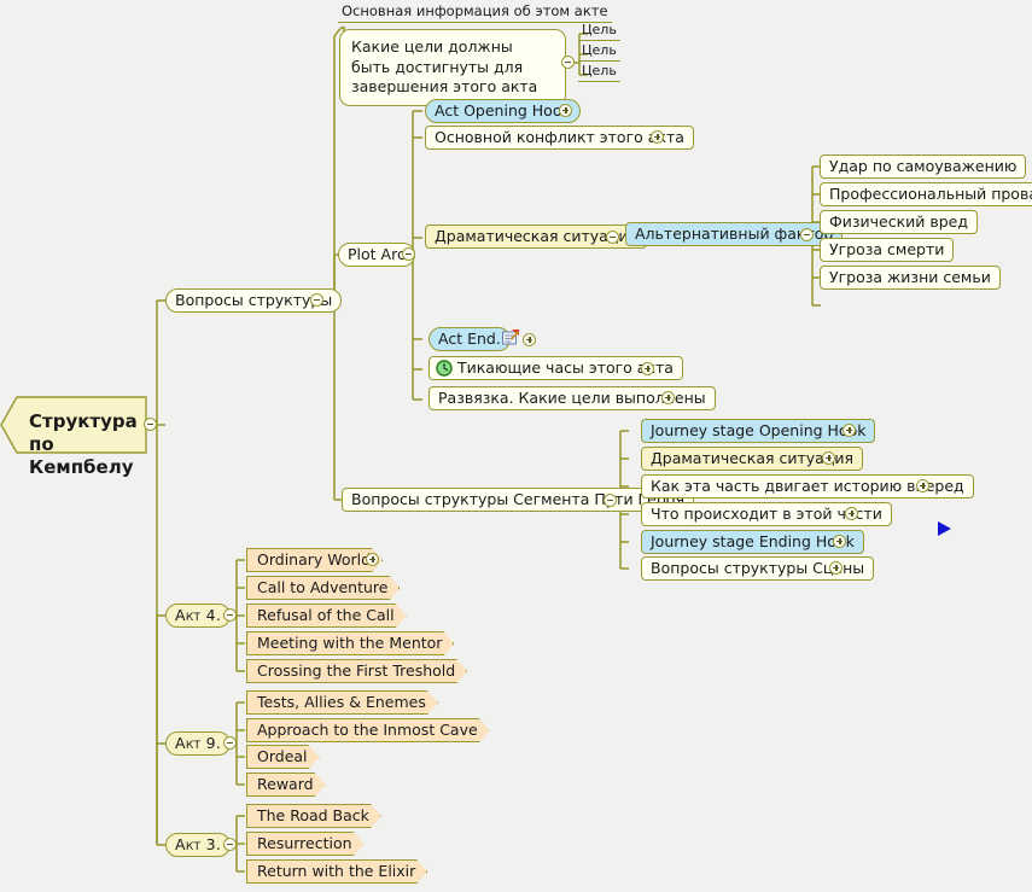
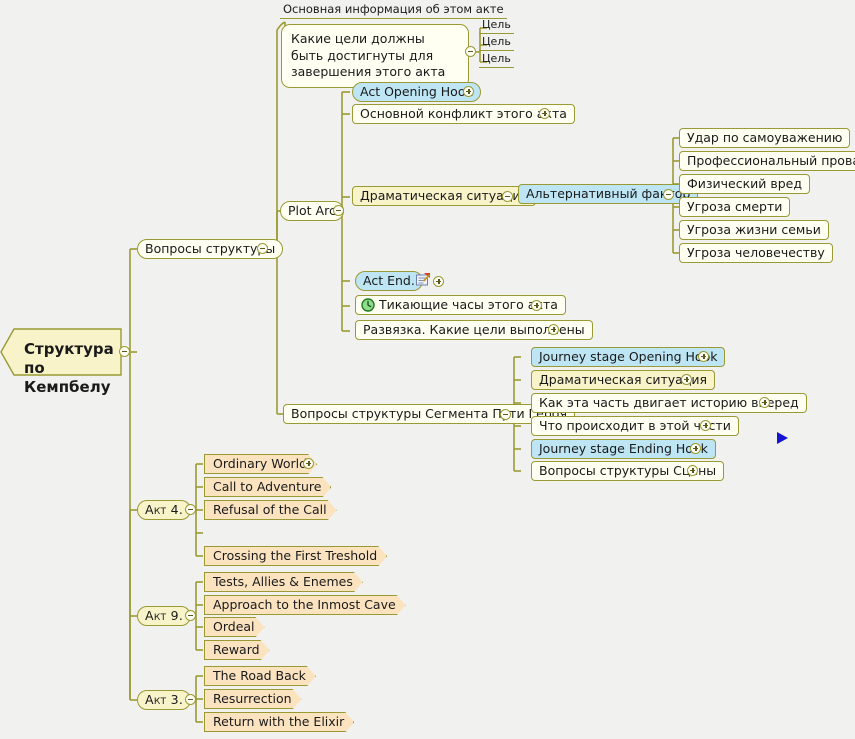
  Структура
  по Кемпбелу
  Вопросы структуы
  Основная информация об этом акте
  Какие цели должны быть достигнуты для завершения этого акта
  Цель
  Цель
  Цель
  Plot Ar
  Act Opening Hoo
  Основной конфликт этогота
  Драматическая ситуаи
  Act End.
  Тикающие часы этогота
  Развязка. Какие цели выполены
  Альтернативный фао
  Удар по самоуважению
  Профессиональный пров
  Физический вред
  Угроза смерти
  Угроза жизни семьи
+ Угроза человечеству
  Вопросы структуры Сегмента Пти Героя
  Journey stage Opening Hk
  Драматическая ситуаия
  Как эта часть двигает историю веред
  Что происходит в этой чсти
  Journey stage Ending Hk
  Вопросы структуры Сны
  Акт 4.
  Ordinary Worl
  Call to Adventure
  Refusal of the Call
- Meeting with the Mentor
  Crossing the First Treshold
  Акт 9.
  Tests, Allies & Enemes
  Approach to the Inmost Cave
  Ordeal
  Reward
  Акт 3.
  The Road Back
  Resurrection
  Return with the Elixir
